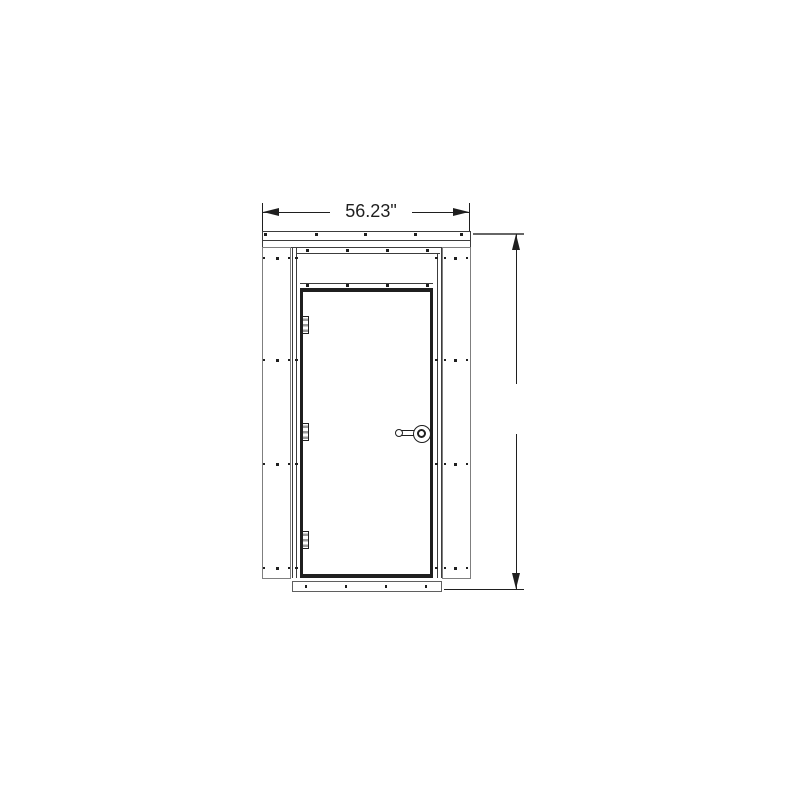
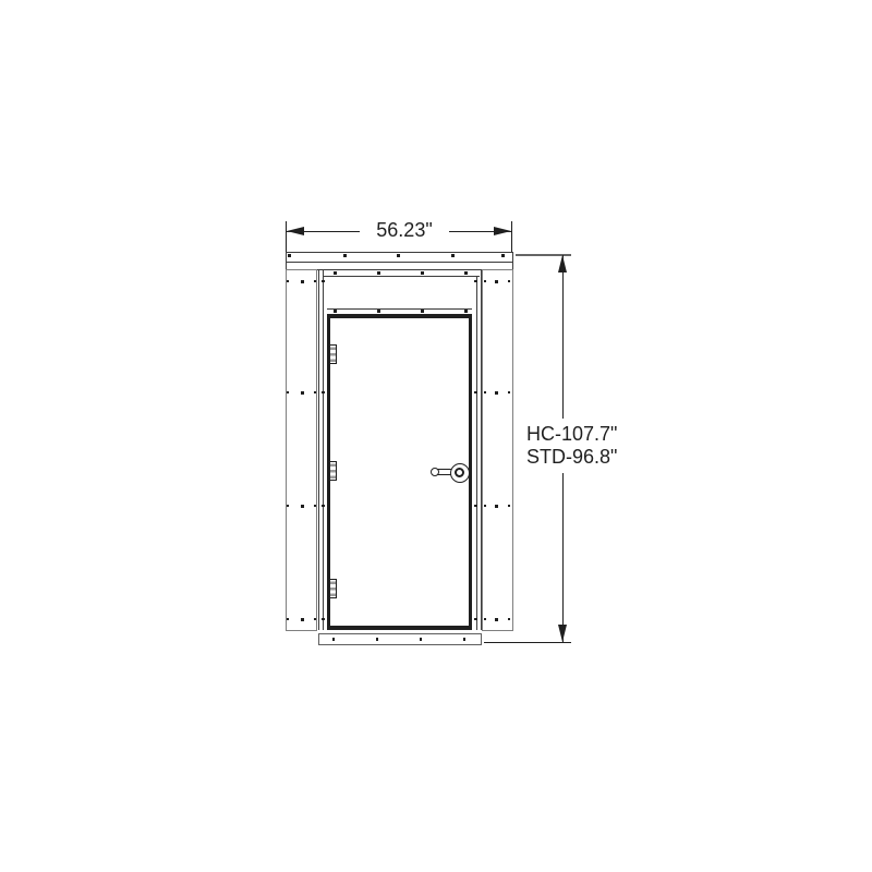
  56.23"
+ HC-107.7"
+ STD-96.8"
